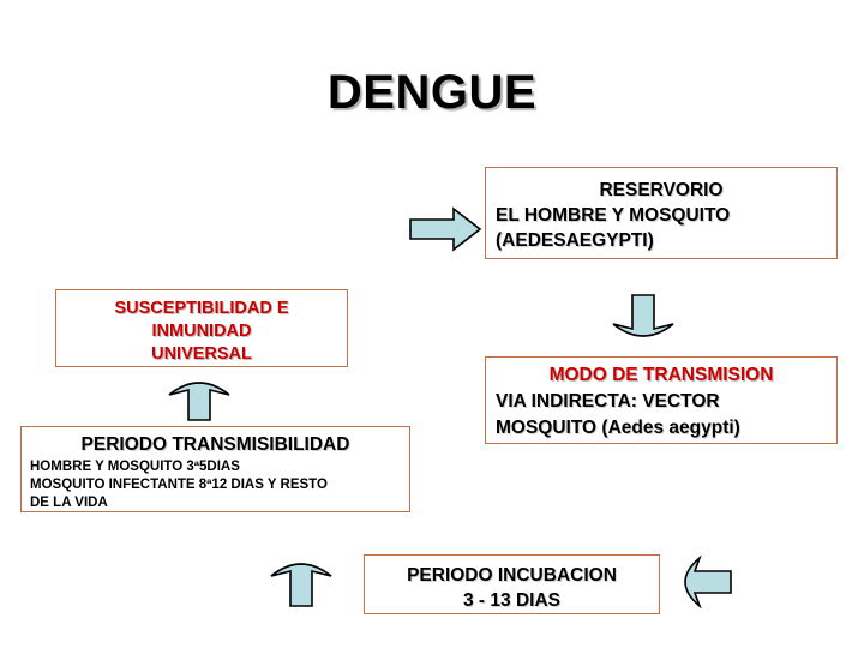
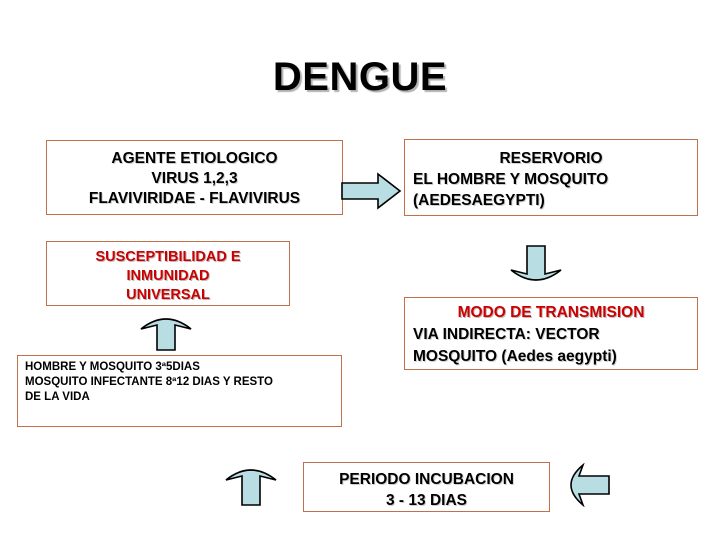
  DENGUE
+ AGENTE ETIOLOGICO
+ VIRUS 1,2,3
+ FLAVIVIRIDAE - FLAVIVIRUS
  RESERVORIO
  EL HOMBRE Y MOSQUITO
  (AEDESAEGYPTI)
  SUSCEPTIBILIDAD E
  INMUNIDAD
  UNIVERSAL
  MODO DE TRANSMISION
  VIA INDIRECTA: VECTOR
  MOSQUITO (Aedes aegypti)
- PERIODO TRANSMISIBILIDAD
  HOMBRE Y MOSQUITO 3ª5DIAS
  MOSQUITO INFECTANTE 8ª12 DIAS Y RESTO
  DE LA VIDA
  PERIODO INCUBACION
  3 - 13 DIAS
